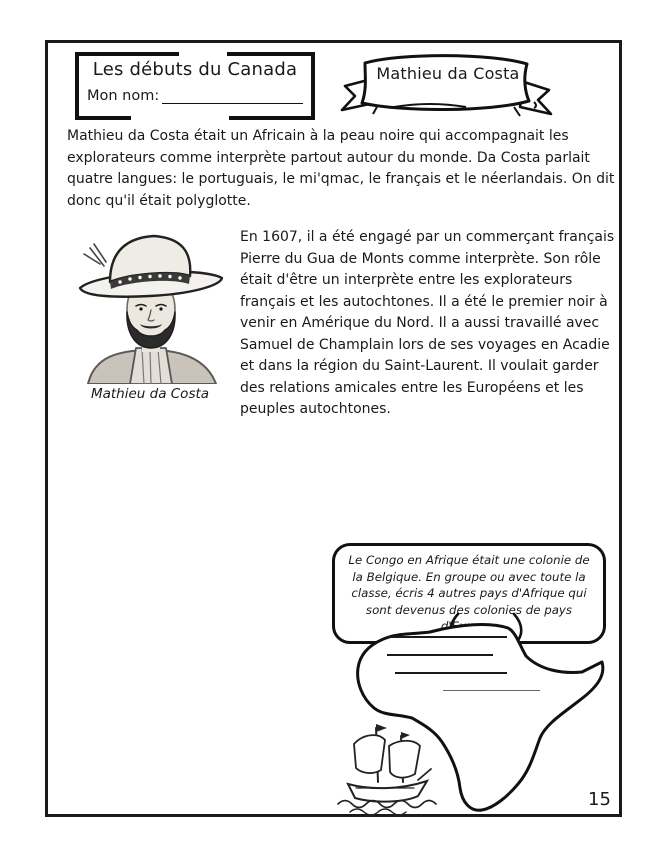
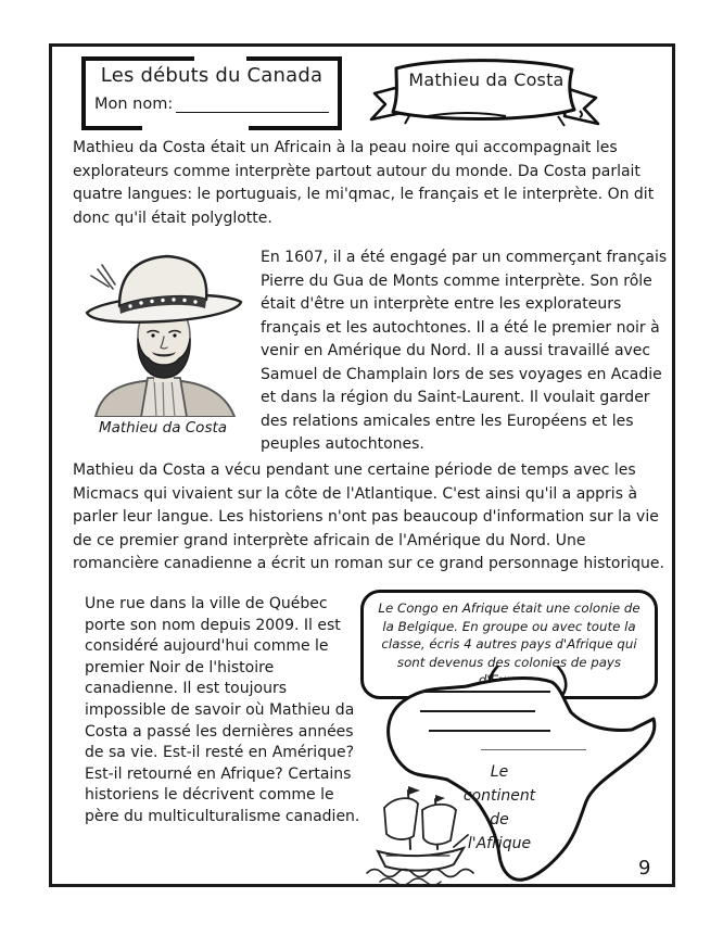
  Les débuts du Canada
  Mon nom:
  Mathieu da Costa
- Mathieu da Costa était un Africain à la peau noire qui accompagnait les explorateurs comme interprète partout autour du monde. Da Costa parlait quatre langues: le portuguais, le mi'qmac, le français et le néerlandais. On dit donc qu'il était polyglotte.
+ Mathieu da Costa était un Africain à la peau noire qui accompagnait les explorateurs comme interprète partout autour du monde. Da Costa parlait quatre langues: le portuguais, le mi'qmac, le français et le interprète. On dit donc qu'il était polyglotte.
  Mathieu da Costa
  En 1607, il a été engagé par un commerçant français Pierre du Gua de Monts comme interprète. Son rôle était d'être un interprète entre les explorateurs français et les autochtones. Il a été le premier noir à venir en Amérique du Nord. Il a aussi travaillé avec Samuel de Champlain lors de ses voyages en Acadie et dans la région du Saint-Laurent. Il voulait garder des relations amicales entre les Européens et les peuples autochtones.
+ Mathieu da Costa a vécu pendant une certaine période de temps avec les Micmacs qui vivaient sur la côte de l'Atlantique. C'est ainsi qu'il a appris à parler leur langue. Les historiens n'ont pas beaucoup d'information sur la vie de ce premier grand interprète africain de l'Amérique du Nord. Une romancière canadienne a écrit un roman sur ce grand personnage historique.
+ Une rue dans la ville de Québec porte son nom depuis 2009. Il est considéré aujourd'hui comme le premier Noir de l'histoire canadienne. Il est toujours impossible de savoir où Mathieu da Costa a passé les dernières années de sa vie. Est-il resté en Amérique? Est-il retourné en Afrique? Certains historiens le décrivent comme le père du multiculturalisme canadien.
  Le Congo en Afrique était une colonie de la Belgique. En groupe ou avec toute la classe, écris 4 autres pays d'Afrique qui sont devenus des colonies de pays d
+ Le
+ continent
+ de
+ l'Afrique
- 15
+ 9
